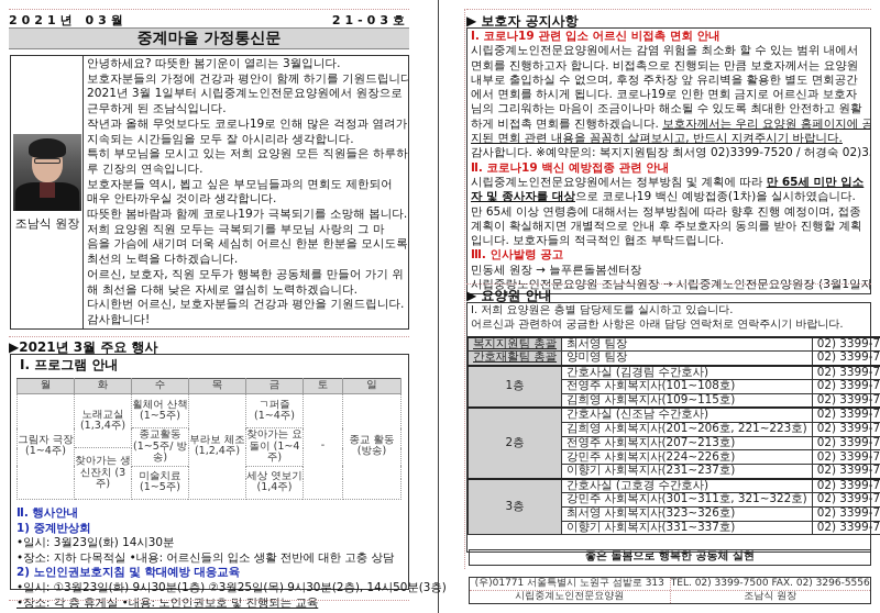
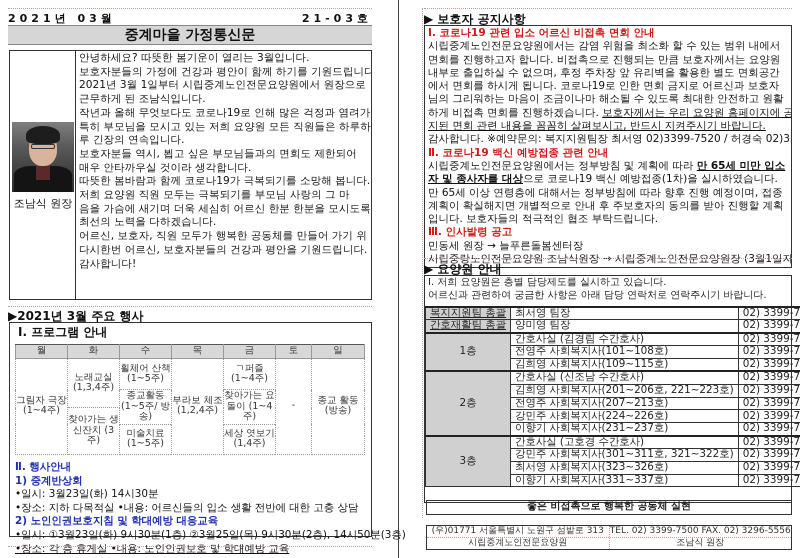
  2021년 03월
  21-03호
  중계마을 가정통신문
  조남식 원장
  안녕하세요? 따뜻한 봄기운이 열리는 3월입니다.
  보호자분들의 가정에 건강과 평안이 함께 하기를 기원드립니다
  2021년 3월 1일부터 시립중계노인전문요양원에서 원장으로
  근무하게 된 조남식입니다.
  작년과 올해 무엇보다도 코로나19로 인해 많은 걱정과 염려가
- 지속되는 시간들임을 모두 잘 아시리라 생각합니다.
  특히 부모님을 모시고 있는 저희 요양원 모든 직원들은 하루하
  루 긴장의 연속입니다.
  보호자분들 역시, 뵙고 싶은 부모님들과의 면회도 제한되어
  매우 안타까우실 것이라 생각합니다.
  따뜻한 봄바람과 함께 코로나19가 극복되기를 소망해 봅니다.
  저희 요양원 직원 모두는 극복되기를 부모님 사랑의 그 마
  음을 가슴에 새기며 더욱 세심히 어르신 한분 한분을 모시도록
  최선의 노력을 다하겠습니다.
  어르신, 보호자, 직원 모두가 행복한 공동체를 만들어 가기 위
- 해 최선을 다해 낮은 자세로 열심히 노력하겠습니다.
  다시한번 어르신, 보호자분들의 건강과 평안을 기원드립니다.
  감사합니다!
  ▶2021년 3월 주요 행사
  Ⅰ. 프로그램 안내
  월	화	수	목	금	토	일
  그림자 극장 (1~4주)	노래교실 (1,3,4주)	휠체어 산책 (1~5주)	부라보 체조 (1,2,4주)	ㄱ퍼즐 (1~4주)	-	종교 활동 (방송)
  종교활동 (1~5주/ 방송)	찾아가는 요돌이 (1~4주)
  찾아가는 생신잔치 (3주)
  미술치료 (1~5주)	세상 엿보기 (1,4주)
  Ⅱ. 행사안내
  1) 중계반상회
  •일시: 3월23일(화) 14시30분
  •장소: 지하 다목적실 •내용: 어르신들의 입소 생활 전반에 대한 고충 상담
  2) 노인인권보호지침 및 학대예방 대응교육
  •일시: ①3월23일(화) 9시30분(1층) ②3월25일(목) 9시30분(2층), 14시50분(3층)
- •장소: 각 층 휴게실 •내용: 노인인권보호 및 진행되는 교육
+ •장소: 각 층 휴게실 •내용: 노인인권보호 및 학대예방 교육
  ▶ 보호자 공지사항
  Ⅰ. 코로나19 관련 입소 어르신 비접촉 면회 안내
  시립중계노인전문요양원에서는 감염 위험을 최소화 할 수 있는 범위 내에서
  면회를 진행하고자 합니다. 비접촉으로 진행되는 만큼 보호자께서는 요양원
  내부로 출입하실 수 없으며, 후정 주차장 앞 유리벽을 활용한 별도 면회공간
  에서 면회를 하시게 됩니다. 코로나19로 인한 면회 금지로 어르신과 보호자
  님의 그리워하는 마음이 조금이나마 해소될 수 있도록 최대한 안전하고 원활
  하게 비접촉 면회를 진행하겠습니다. 보호자께서는 우리 요양원 홈페이지에 공
  지된 면회 관련 내용을 꼼꼼히 살펴보시고, 반드시 지켜주시기 바랍니다.
  감사합니다. ※예약문의: 복지지원팀장 최서영 02)3399-7520 / 허경숙 02)3
  Ⅱ. 코로나19 백신 예방접종 관련 안내
  시립중계노인전문요양원에서는 정부방침 및 계획에 따라 만 65세 미만 입소
  자 및 종사자를 대상으로 코로나19 백신 예방접종(1차)을 실시하였습니다.
  만 65세 이상 연령층에 대해서는 정부방침에 따라 향후 진행 예정이며, 접종
  계획이 확실해지면 개별적으로 안내 후 주보호자의 동의를 받아 진행할 계획
  입니다. 보호자들의 적극적인 협조 부탁드립니다.
  Ⅲ. 인사발령 공고
  민동세 원장 → 늘푸른돌봄센터장
  시립중랑노인전문요양원 조남식원장 → 시립중계노인전문요양원장 (3월1일자
  ▶ 요양원 안내
  Ⅰ. 저희 요양원은 층별 담당제도를 실시하고 있습니다.
  어르신과 관련하여 궁금한 사항은 아래 담당 연락처로 연락주시기 바랍니다.
  복지지원팀 총괄	최서영 팀장	02) 3399-7
  간호재활팀 총괄	양미영 팀장	02) 3399-7
  1층	간호사실 (김경림 수간호사)	02) 3399-7
  전영주 사회복지사(101~108호)	02) 3399-7
  김희영 사회복지사(109~115호)	02) 3399-7
  2층	간호사실 (신조남 수간호사)	02) 3399-7
  김희영 사회복지사(201~206호, 221~223호)	02) 3399-7
  전영주 사회복지사(207~213호)	02) 3399-7
  강민주 사회복지사(224~226호)	02) 3399-7
  이향기 사회복지사(231~237호)	02) 3399-7
  3층	간호사실 (고호경 수간호사)	02) 3399-7
  강민주 사회복지사(301~311호, 321~322호)	02) 3399-7
  최서영 사회복지사(323~326호)	02) 3399-7
  이향기 사회복지사(331~337호)	02) 3399-7
- 좋은 돌봄으로 행복한 공동체 실현
+ 좋은 비접촉으로 행복한 공동체 실현
  (우)01771 서울특별시 노원구 섬밭로 313
  시립중계노인전문요양원
  TEL. 02) 3399-7500 FAX. 02) 3296-5556
  조남식 원장
